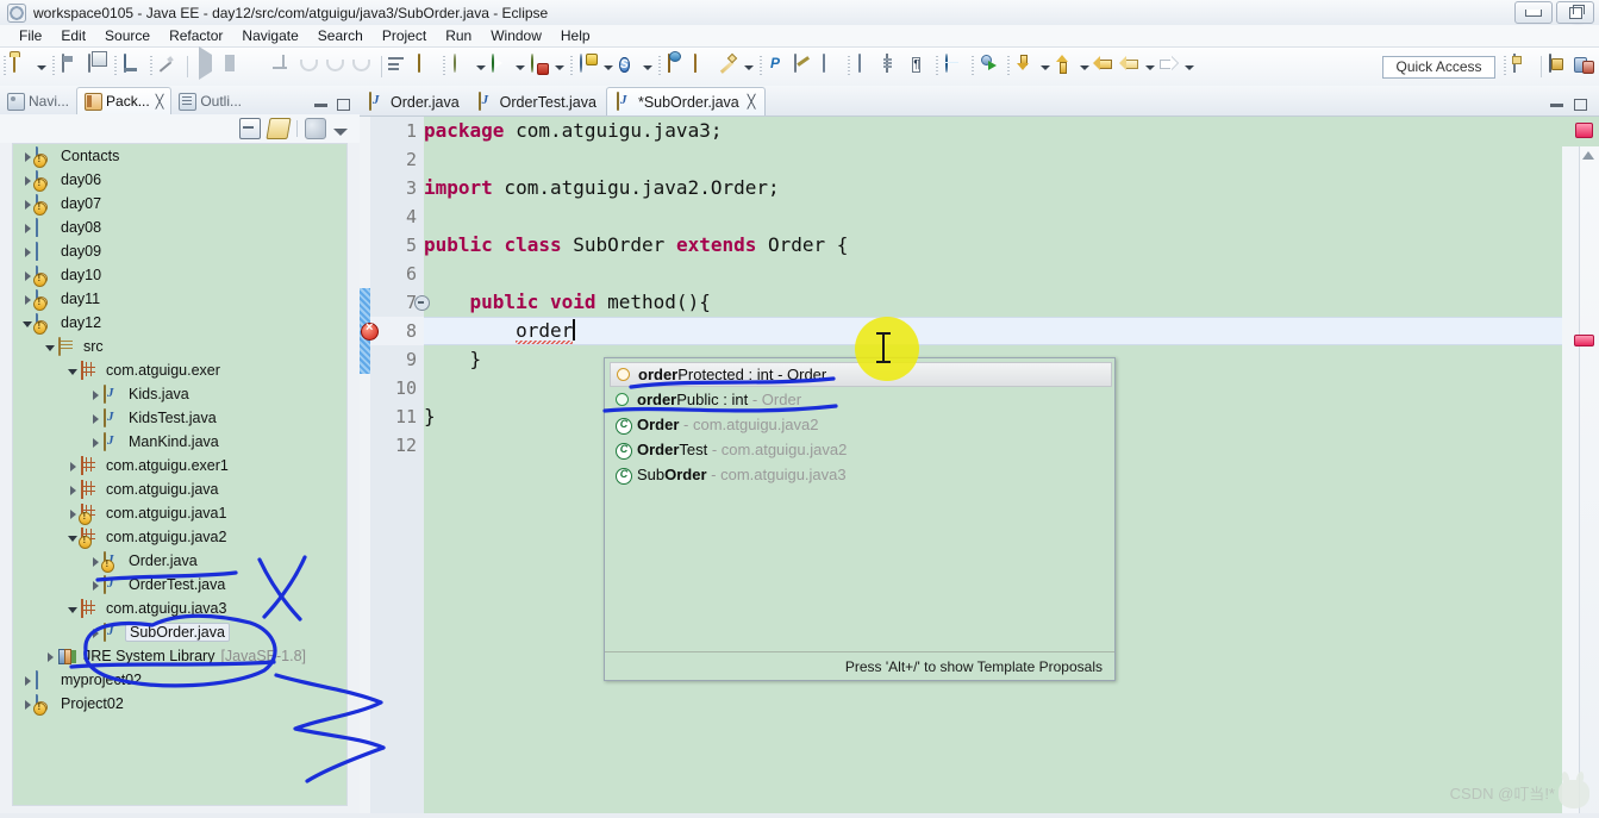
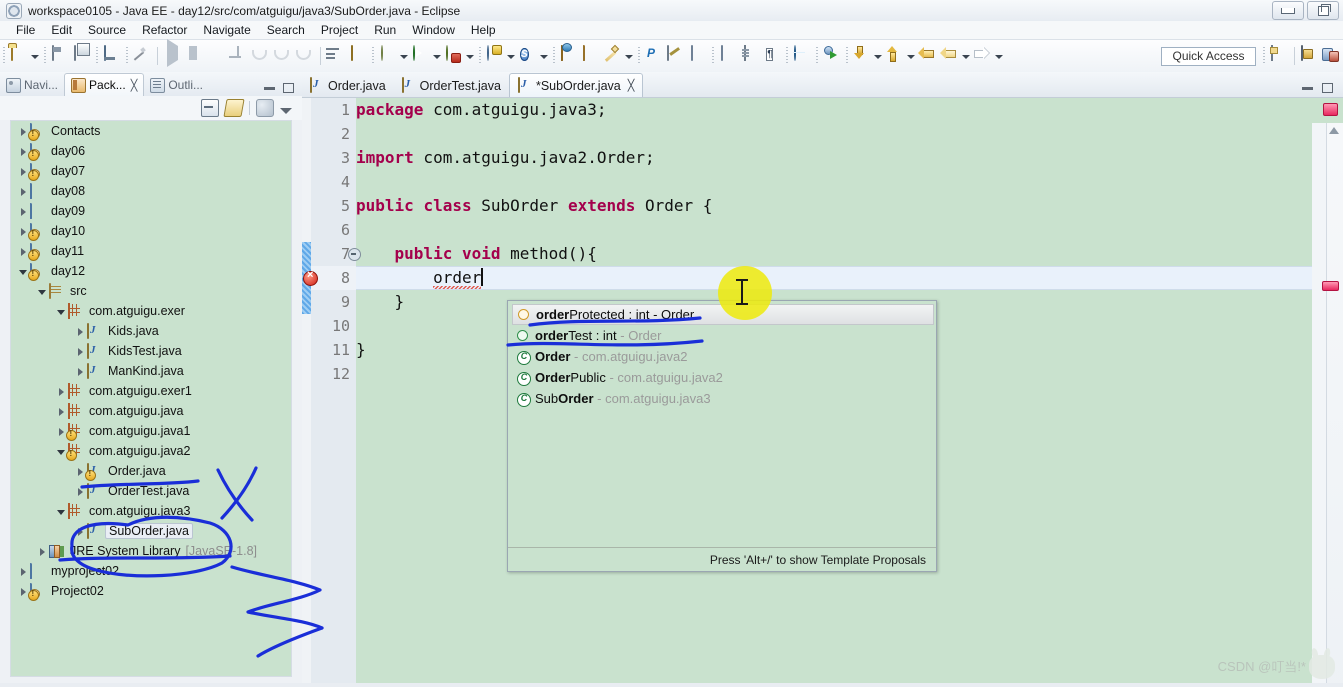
  workspace0105 - Java EE - day12/src/com/atguigu/java3/SubOrder.java - Eclipse
  File
  Edit
  Source
  Refactor
  Navigate
  Search
  Project
  Run
  Window
  Help
  S
  P
  ¶
  Quick Access
  Navi...
  Pack...
  ╳
  Outli...
  Contacts
  day06
  day07
  day08
  day09
  day10
  day11
  day12
  src
  com.atguigu.exer
  Kids.java
  KidsTest.java
  ManKind.java
  com.atguigu.exer1
  com.atguigu.java
  com.atguigu.java1
  com.atguigu.java2
  Order.java
  OrderTest.java
  com.atguigu.java3
  SubOrder.java
  RE System Library
  [JavaSE-1.8]
  myproje02
  Project02
  Order.java
  OrderTest.java
  *SubOrder.java
  ╳
  1
  2
  3
  4
  5
  6
  7
  8
  9
  10
  11
  12
  package com.atguigu.java3;
  import com.atguigu.java2.Order;
  public class SubOrder extends Order {
  public void method(){
  order
  }
  }
  orderProtected : int - Order
- orderPublic : int - Order
+ orderTest : int - Order
  C
  Order - com.atguigu.java2
  C
- OrderTest - com.atguigu.java2
+ OrderPublic - com.atguigu.java2
  C
  SubOrder - com.atguigu.java3
  Press 'Alt+/' to show Template Proposals
  CSDN @叮当!*
